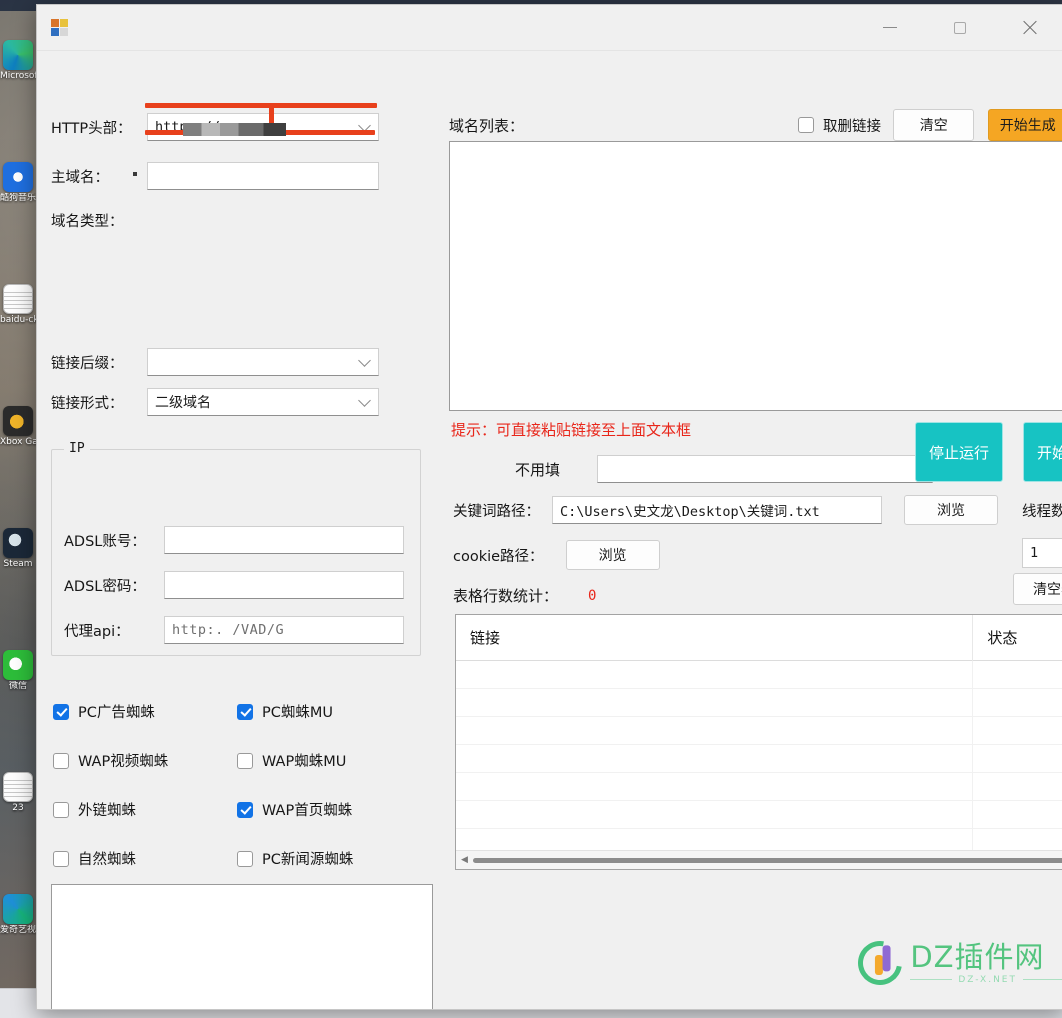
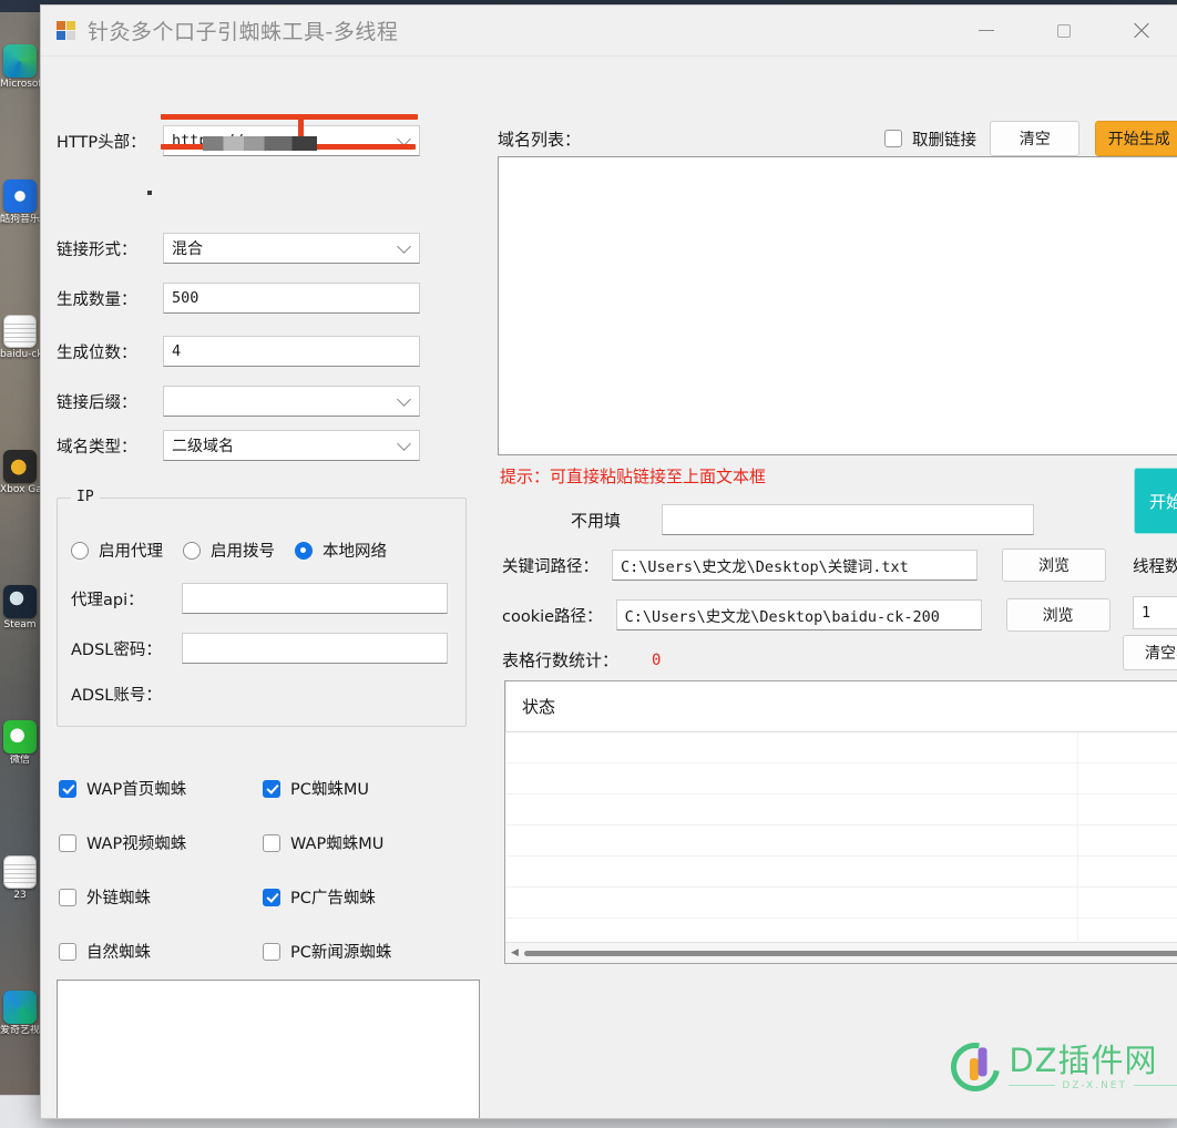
  酷狗音乐
  baidu-c
  Steam
  微信
  23
  爱奇艺视
+ 针灸多个口子引蜘蛛工具-多线程
  HTTP头部：
- 主域名：
- 域名类型：
+ 链接形式：
+ 混合
+ 生成数量：
+ 500
+ 生成位数：
+ 4
  链接后缀：
- 链接形式：
+ 域名类型：
  二级域名
  IP
+ 启用代理
+ 启用拨号
+ 本地网络
- ADSL账号：
+ 代理api：
  ADSL密码：
- 代理api：
+ ADSL账号：
- http:. /VAD/G
- PC广告蜘蛛
+ WAP首页蜘蛛
  PC蜘蛛MU
  WAP视频蜘蛛
  WAP蜘蛛MU
  外链蜘蛛
- WAP首页蜘蛛
+ PC广告蜘蛛
  自然蜘蛛
  PC新闻源蜘蛛
  域名列表：
  取删链接
  清空
  开始生成
  提示：可直接粘贴链接至上面文本框
  不用填
- 停止运行
  关键词路径：
  C:\Users\史文龙\Desktop\关键词.txt
  浏览
  线程数
  cookie路径：
+ C:\Users\史文龙\Desktop\baidu-ck-200
  浏览
  1
  表格行数统计：
  0
- 链接
  状态
  ◀
  DZ插件网
  DZ-X.NET
